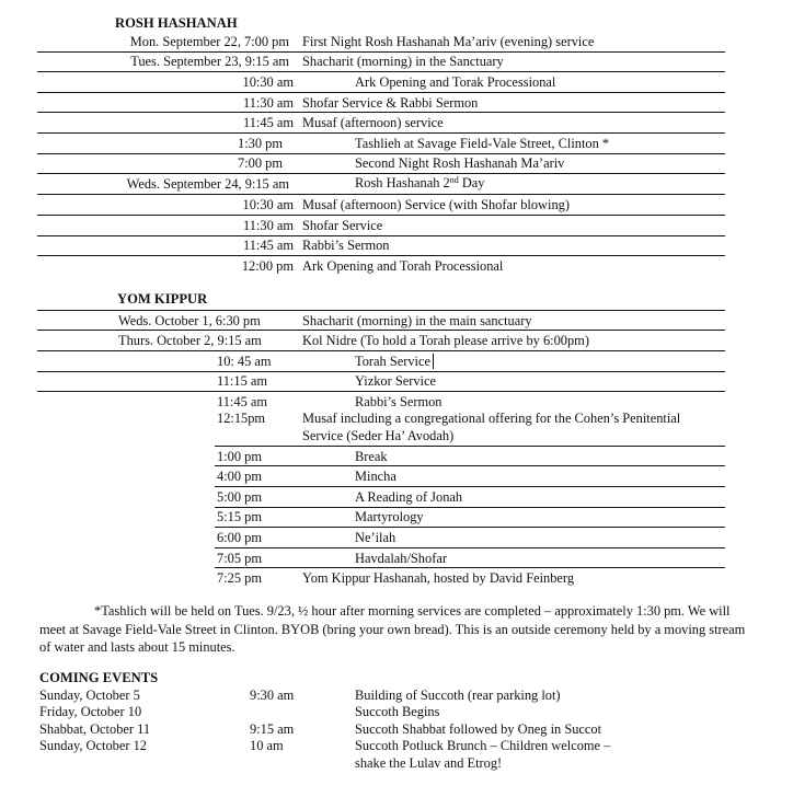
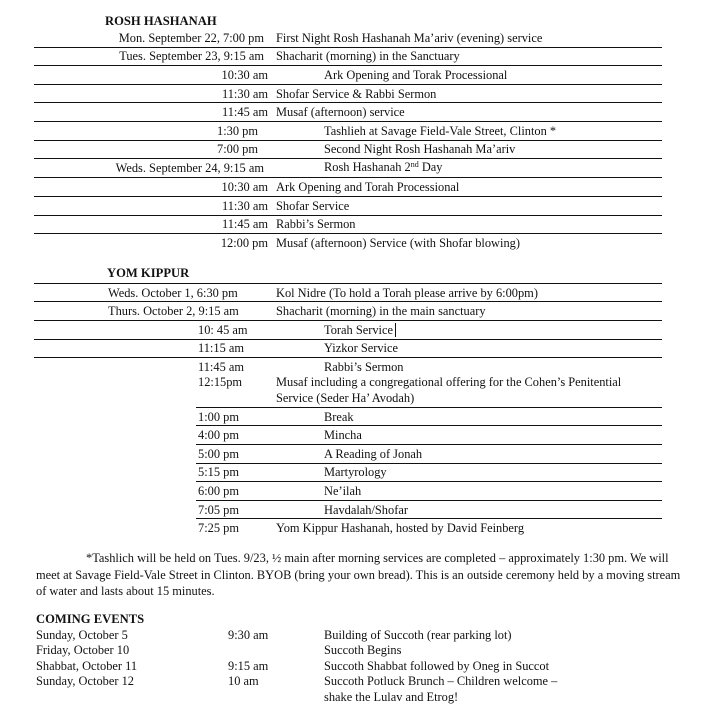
  ROSH HASHANAH
  Mon. September 22, 7:00 pm
  First Night Rosh Hashanah Ma’ariv (evening) service
  Tues. September 23, 9:15 am
  Shacharit (morning) in the Sanctuary
  10:30 am
  Ark Opening and Torak Processional
  11:30 am
  Shofar Service & Rabbi Sermon
  11:45 am
  Musaf (afternoon) service
  1:30 pm
  Tashlieh at Savage Field-Vale Street, Clinton *
  7:00 pm
  Second Night Rosh Hashanah Ma’ariv
  Weds. September 24, 9:15 am
  Rosh Hashanah 2nd Day
  10:30 am
- Musaf (afternoon) Service (with Shofar blowing)
+ Ark Opening and Torah Processional
  11:30 am
  Shofar Service
  11:45 am
  Rabbi’s Sermon
  12:00 pm
- Ark Opening and Torah Processional
+ Musaf (afternoon) Service (with Shofar blowing)
  YOM KIPPUR
  Weds. October 1, 6:30 pm
- Shacharit (morning) in the main sanctuary
+ Kol Nidre (To hold a Torah please arrive by 6:00pm)
  Thurs. October 2, 9:15 am
- Kol Nidre (To hold a Torah please arrive by 6:00pm)
+ Shacharit (morning) in the main sanctuary
  10: 45 am
  Torah Service
  11:15 am
  Yizkor Service
  11:45 am
  Rabbi’s Sermon
  12:15pm
  Musaf including a congregational offering for the Cohen’s Penitential
  Service (Seder Ha’ Avodah)
  1:00 pm
  Break
  4:00 pm
  Mincha
  5:00 pm
  A Reading of Jonah
  5:15 pm
  Martyrology
  6:00 pm
  Ne’ilah
  7:05 pm
  Havdalah/Shofar
  7:25 pm
  Yom Kippur Hashanah, hosted by David Feinberg
- *Tashlich will be held on Tues. 9/23, ½ hour after morning services are completed – approximately 1:30 pm. We will meet at Savage Field-Vale Street in Clinton. BYOB (bring your own bread). This is an outside ceremony held by a moving stream of water and lasts about 15 minutes.
+ *Tashlich will be held on Tues. 9/23, ½ main after morning services are completed – approximately 1:30 pm. We will meet at Savage Field-Vale Street in Clinton. BYOB (bring your own bread). This is an outside ceremony held by a moving stream of water and lasts about 15 minutes.
  COMING EVENTS
  Sunday, October 5
  9:30 am
  Building of Succoth (rear parking lot)
  Friday, October 10
  Succoth Begins
  Shabbat, October 11
  9:15 am
  Succoth Shabbat followed by Oneg in Succot
  Sunday, October 12
  10 am
  Succoth Potluck Brunch – Children welcome –
  shake the Lulav and Etrog!
